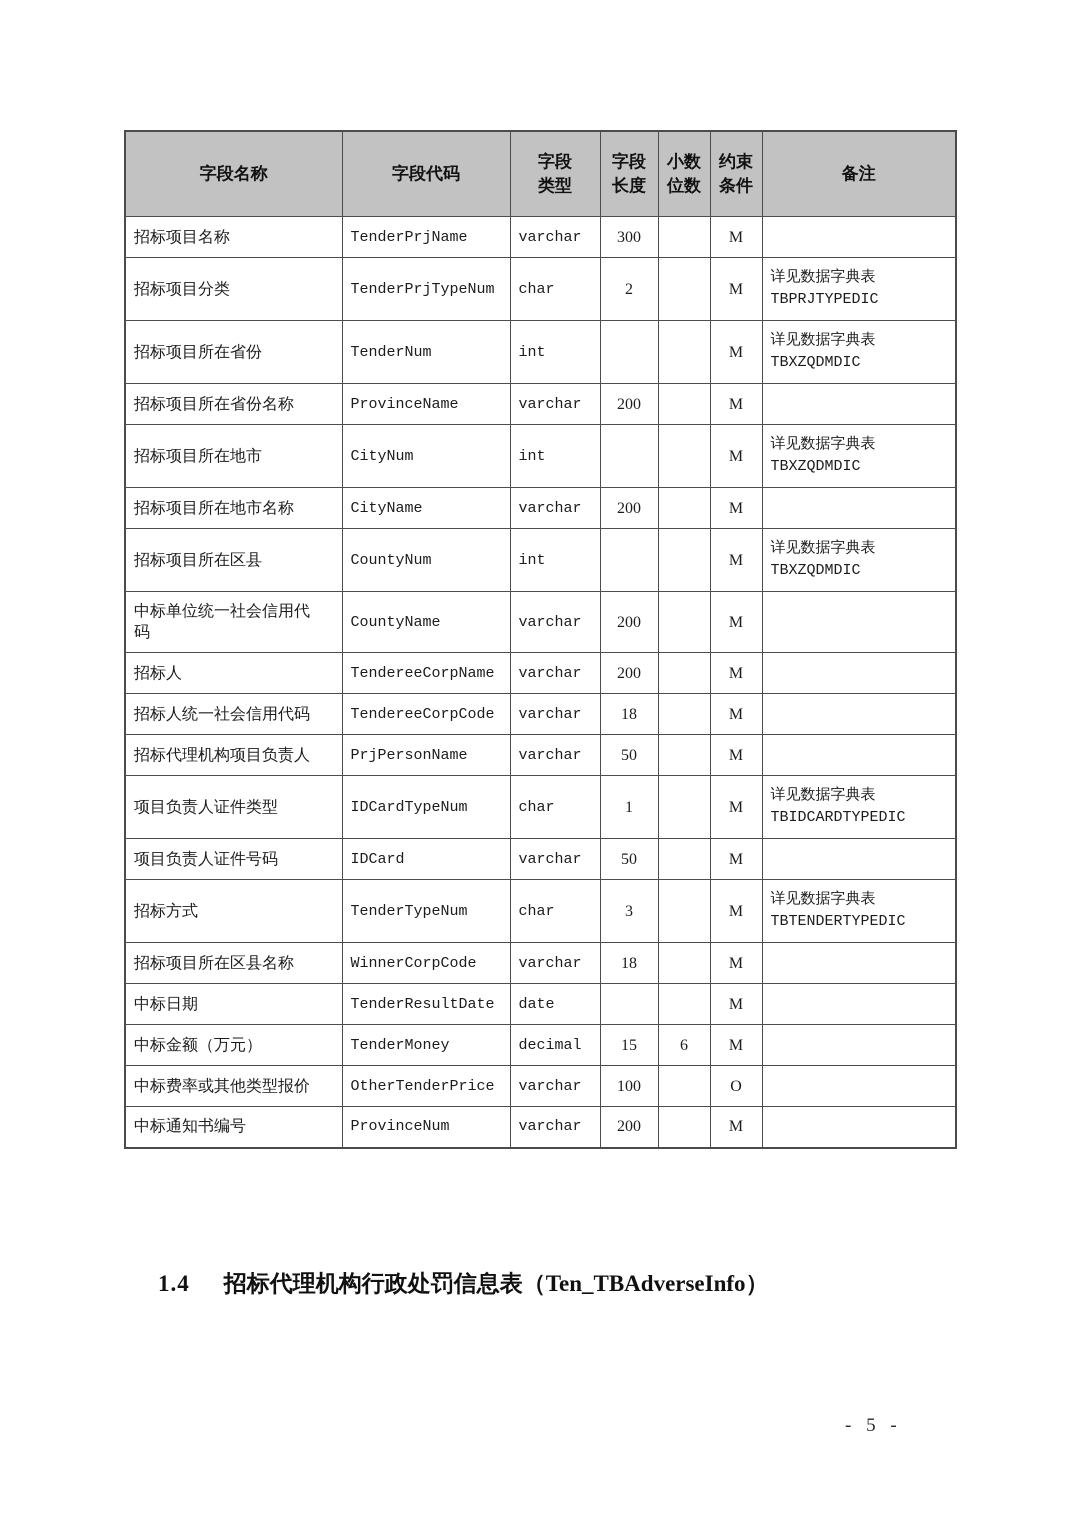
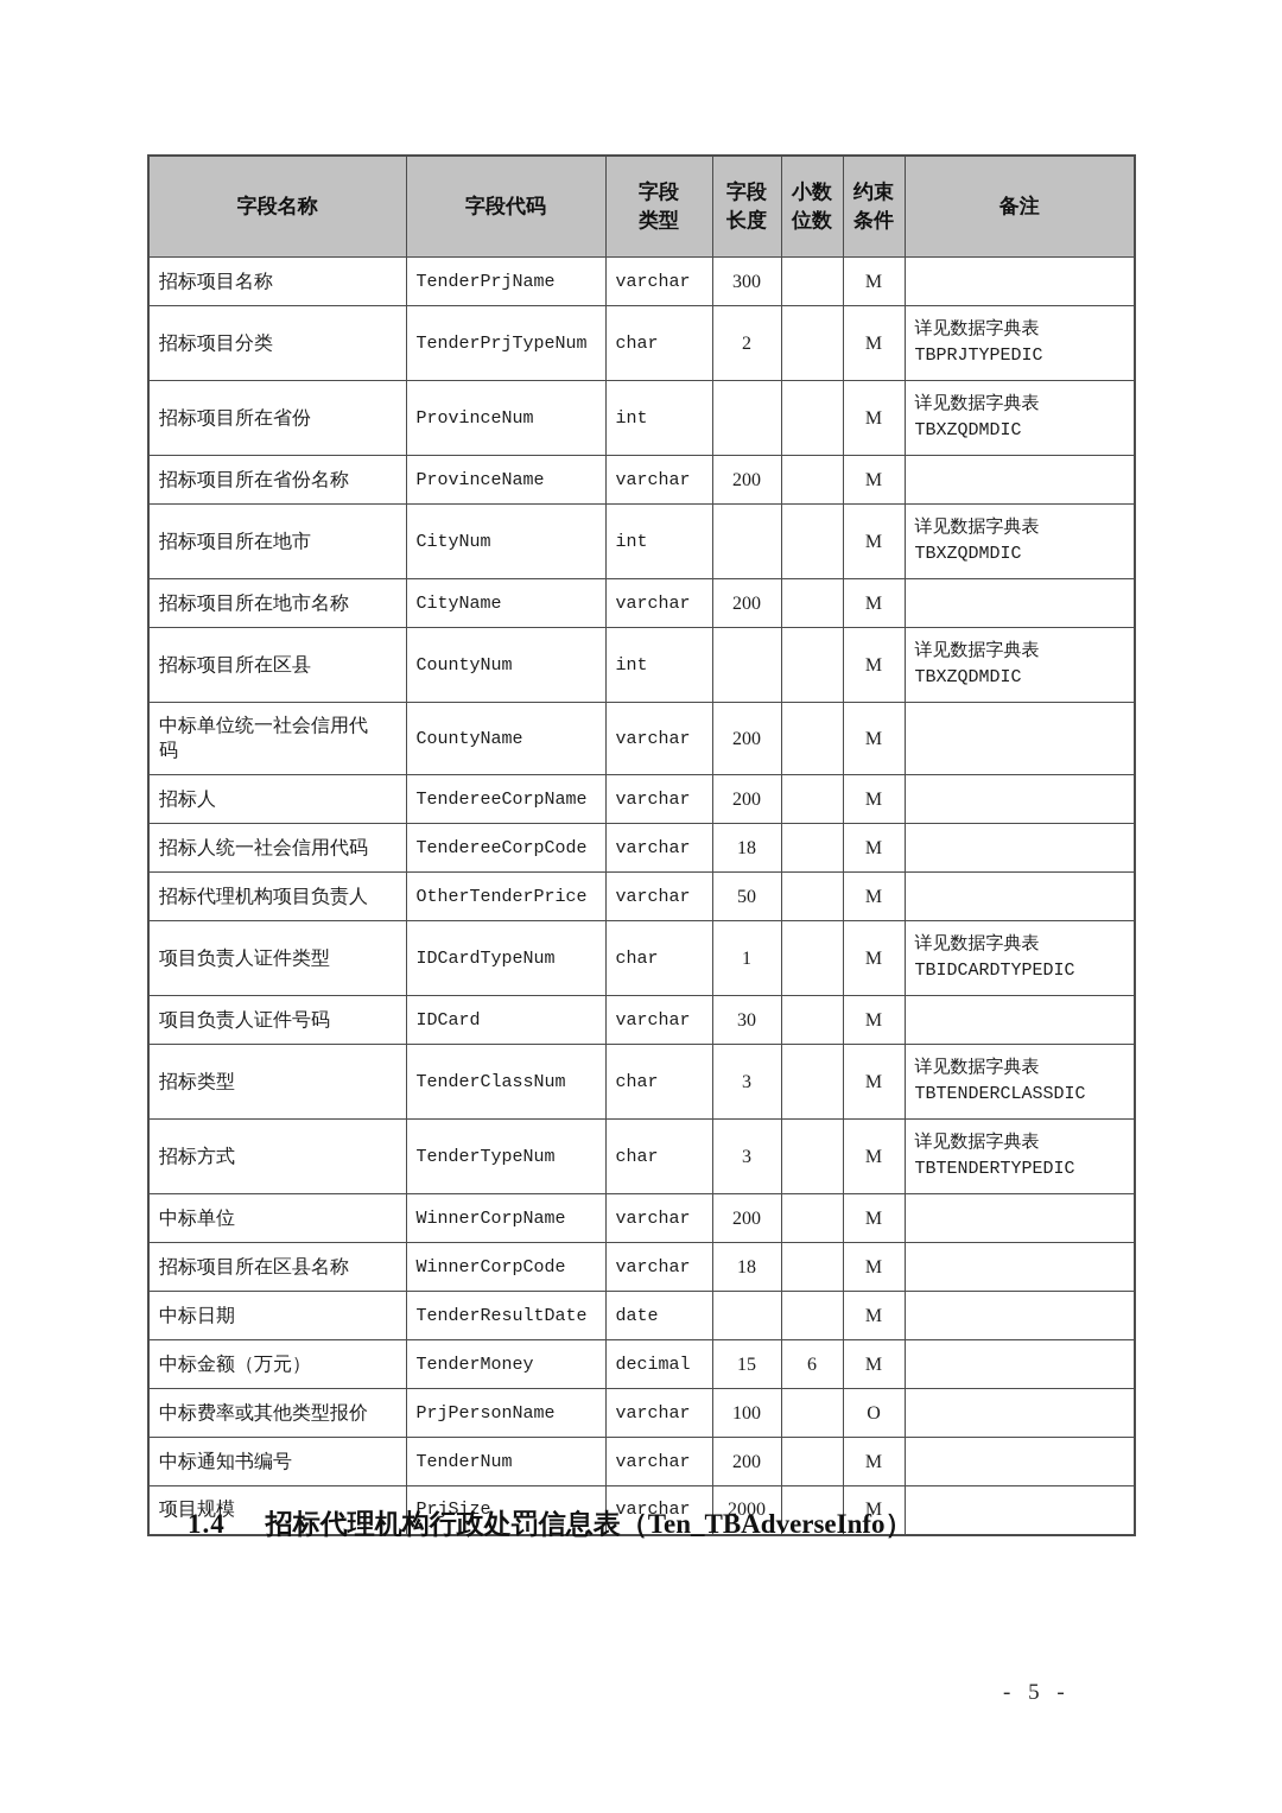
  字段名称	字段代码	字段 类型	字段 长度	小数 位数	约束 条件	备注
  招标项目名称	TenderPrjName	varchar	300		M
  招标项目分类	TenderPrjTypeNum	char	2		M	详见数据字典表 TBPRJTYPEDIC
- 招标项目所在省份	TenderNum	int			M	详见数据字典表 TBXZQDMDIC
+ 招标项目所在省份	ProvinceNum	int			M	详见数据字典表 TBXZQDMDIC
  招标项目所在省份名称	ProvinceName	varchar	200		M
  招标项目所在地市	CityNum	int			M	详见数据字典表 TBXZQDMDIC
  招标项目所在地市名称	CityName	varchar	200		M
  招标项目所在区县	CountyNum	int			M	详见数据字典表 TBXZQDMDIC
  中标单位统一社会信用代 码	CountyName	varchar	200		M
  招标人	TendereeCorpName	varchar	200		M
  招标人统一社会信用代码	TendereeCorpCode	varchar	18		M
- 招标代理机构项目负责人	PrjPersonName	varchar	50		M
+ 招标代理机构项目负责人	OtherTenderPrice	varchar	50		M
  项目负责人证件类型	IDCardTypeNum	char	1		M	详见数据字典表 TBIDCARDTYPEDIC
- 项目负责人证件号码	IDCard	varchar	50		M
+ 项目负责人证件号码	IDCard	varchar	30		M
+ 招标类型	TenderClassNum	char	3		M	详见数据字典表 TBTENDERCLASSDIC
  招标方式	TenderTypeNum	char	3		M	详见数据字典表 TBTENDERTYPEDIC
+ 中标单位	WinnerCorpName	varchar	200		M
  招标项目所在区县名称	WinnerCorpCode	varchar	18		M
  中标日期	TenderResultDate	date			M
  中标金额（万元）	TenderMoney	decimal	15	6	M
- 中标费率或其他类型报价	OtherTenderPrice	varchar	100		O
+ 中标费率或其他类型报价	PrjPersonName	varchar	100		O
- 中标通知书编号	ProvinceNum	varchar	200		M
+ 中标通知书编号	TenderNum	varchar	200		M
+ 项目规模	PrjSize	varchar	2000		M
  1.4 招标代理机构行政处罚信息表（Ten_TBAdverseInfo）
  - 5 -
